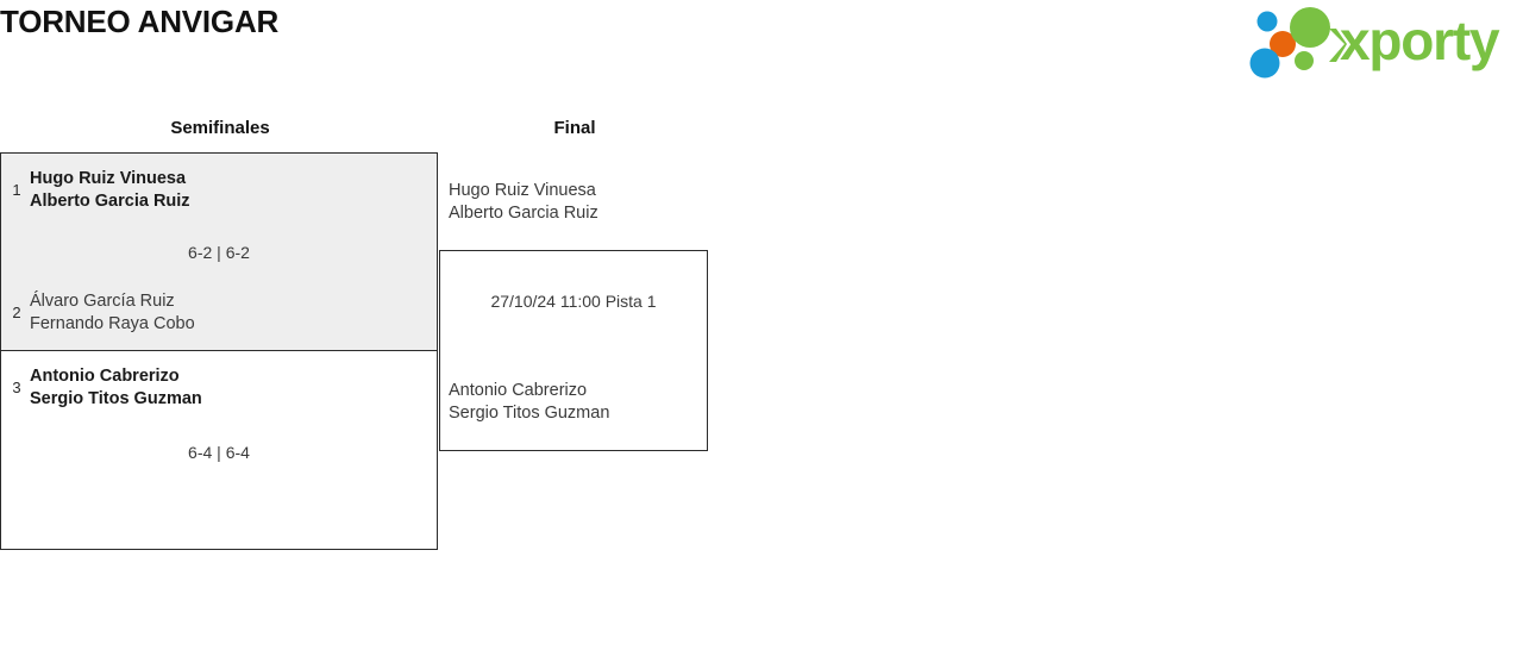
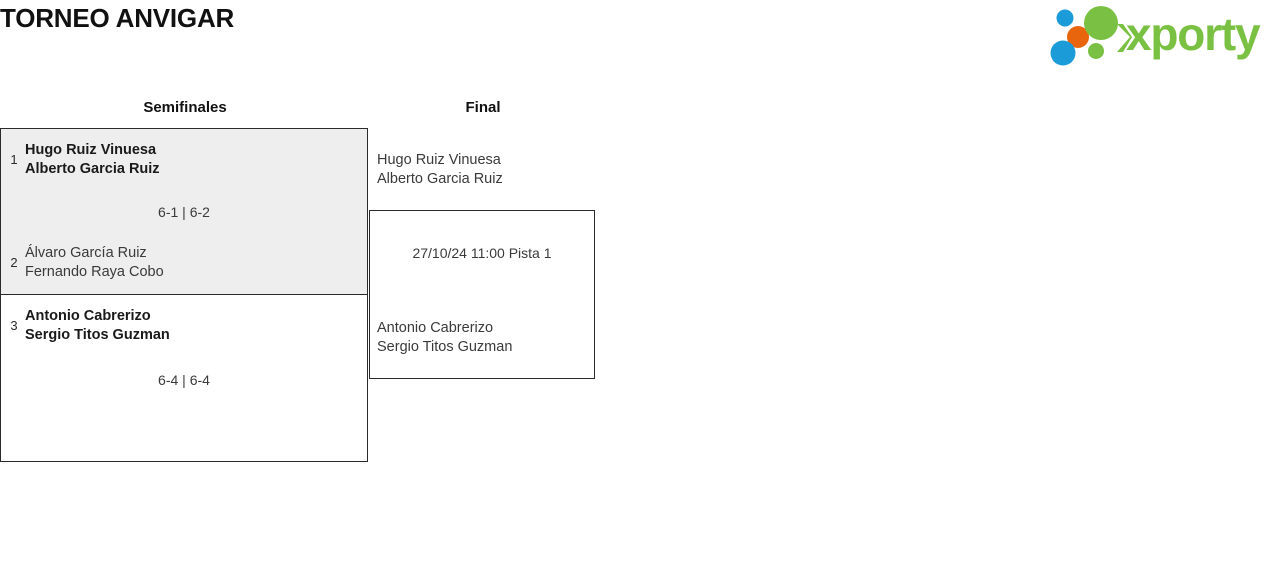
  TORNEO ANVIGAR
  xporty
  Semifinales
  Final
  1
  Hugo Ruiz Vinuesa
  Alberto Garcia Ruiz
  2
  Álvaro García Ruiz
  Fernando Raya Cobo
- 6-2 | 6-2
+ 6-1 | 6-2
  3
  Antonio Cabrerizo
  Sergio Titos Guzman
  6-4 | 6-4
  27/10/24 11:00 Pista 1
  Hugo Ruiz Vinuesa
  Alberto Garcia Ruiz
  Antonio Cabrerizo
  Sergio Titos Guzman
